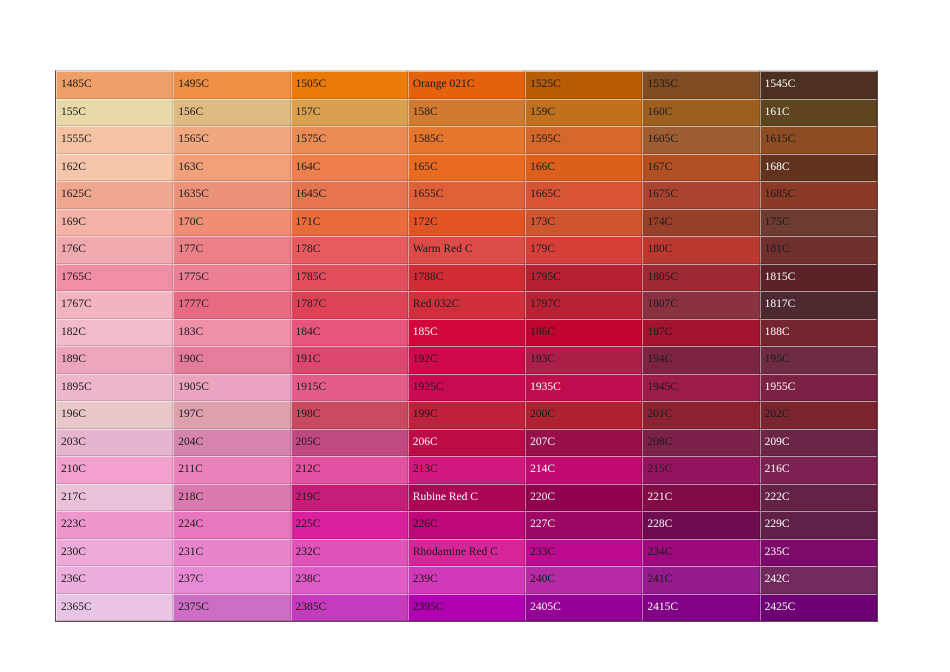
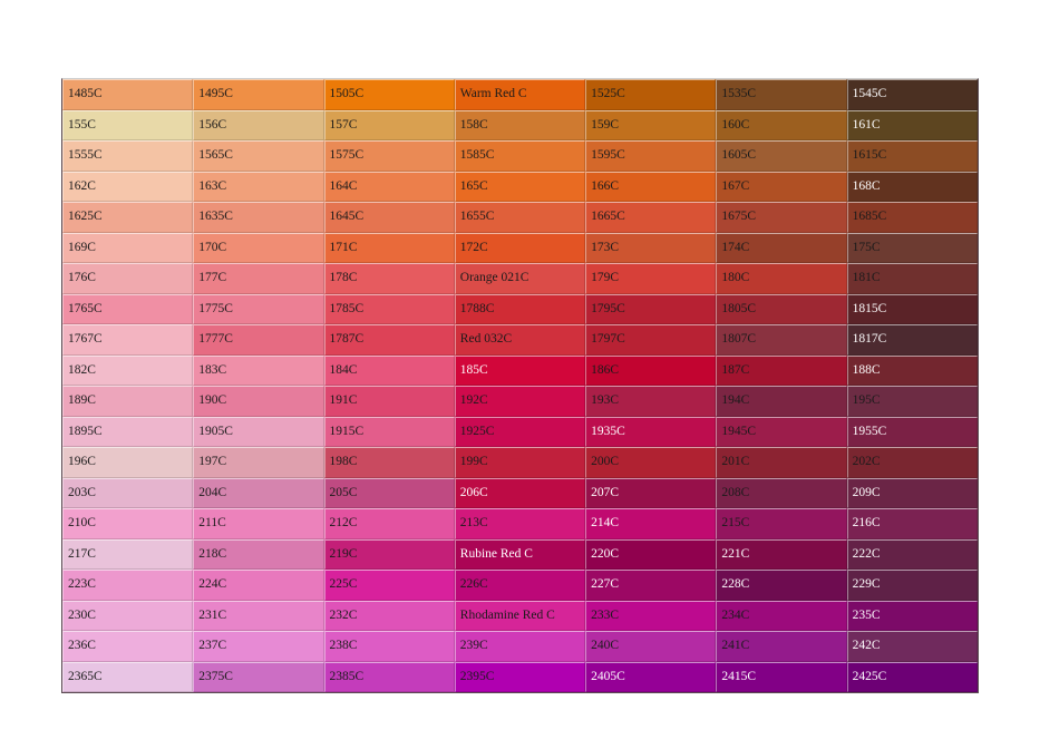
- 1485C	1495C	1505C	Orange 021C	1525C	1535C	1545C
+ 1485C	1495C	1505C	Warm Red C	1525C	1535C	1545C
  155C	156C	157C	158C	159C	160C	161C
  1555C	1565C	1575C	1585C	1595C	1605C	1615C
  162C	163C	164C	165C	166C	167C	168C
  1625C	1635C	1645C	1655C	1665C	1675C	1685C
  169C	170C	171C	172C	173C	174C	175C
- 176C	177C	178C	Warm Red C	179C	180C	181C
+ 176C	177C	178C	Orange 021C	179C	180C	181C
  1765C	1775C	1785C	1788C	1795C	1805C	1815C
  1767C	1777C	1787C	Red 032C	1797C	1807C	1817C
  182C	183C	184C	185C	186C	187C	188C
  189C	190C	191C	192C	193C	194C	195C
  1895C	1905C	1915C	1925C	1935C	1945C	1955C
  196C	197C	198C	199C	200C	201C	202C
  203C	204C	205C	206C	207C	208C	209C
  210C	211C	212C	213C	214C	215C	216C
  217C	218C	219C	Rubine Red C	220C	221C	222C
  223C	224C	225C	226C	227C	228C	229C
  230C	231C	232C	Rhodamine Red C	233C	234C	235C
  236C	237C	238C	239C	240C	241C	242C
  2365C	2375C	2385C	2395C	2405C	2415C	2425C
